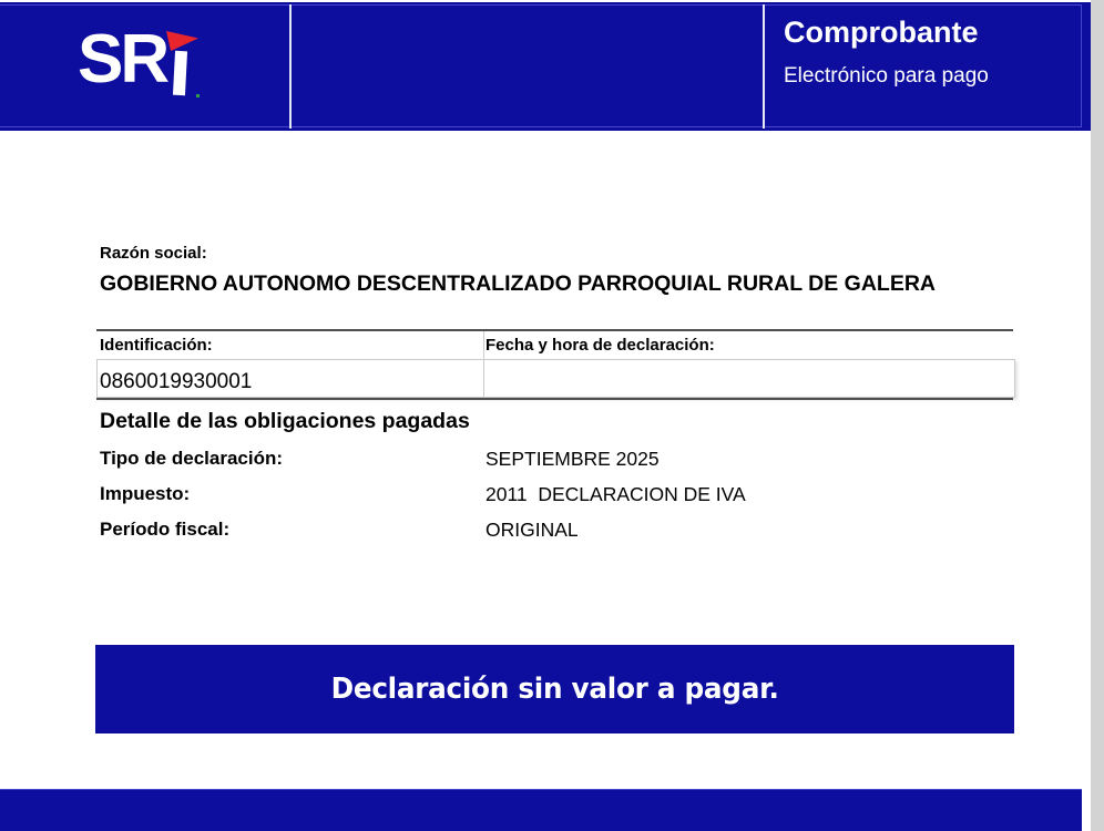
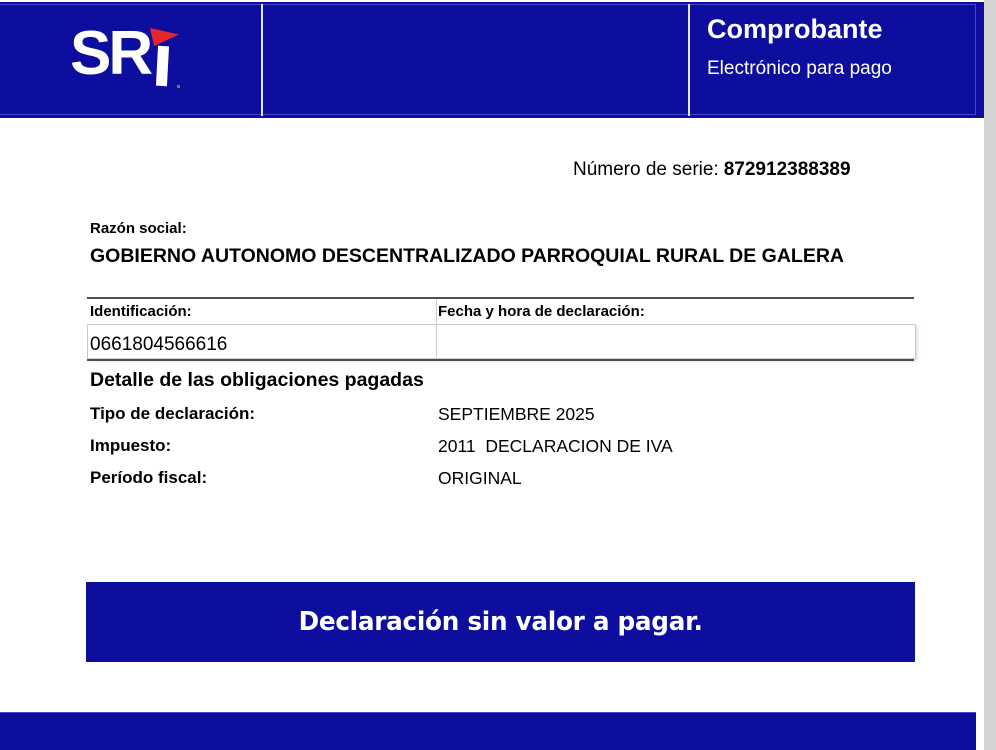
  SR
  Comprobante
  Electrónico para pago
+ Número de serie: 872912388389
  Razón social:
  GOBIERNO AUTONOMO DESCENTRALIZADO PARROQUIAL RURAL DE GALERA
  Identificación:
  Fecha y hora de declaración:
- 0860019930001
+ 0661804566616
  Detalle de las obligaciones pagadas
  Tipo de declaración:
  SEPTIEMBRE 2025
  Impuesto:
  2011 DECLARACION DE IVA
  Período fiscal:
  ORIGINAL
  Declaración sin valor a pagar.
